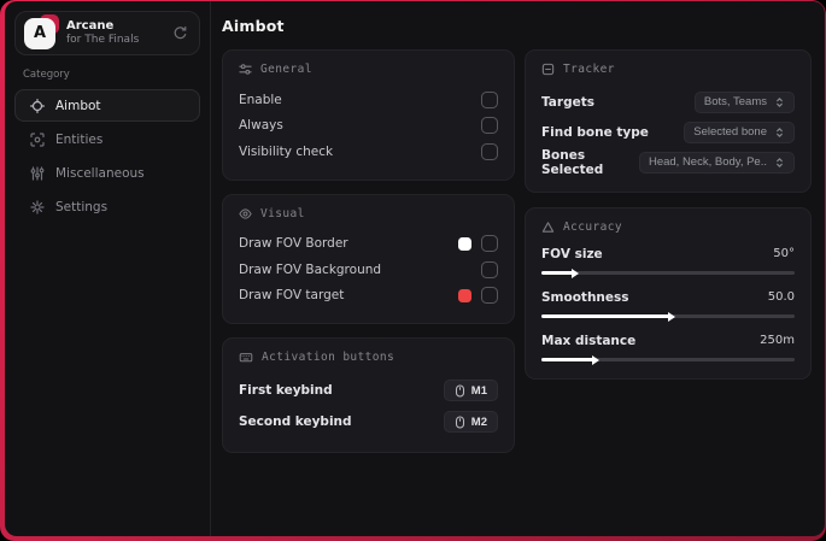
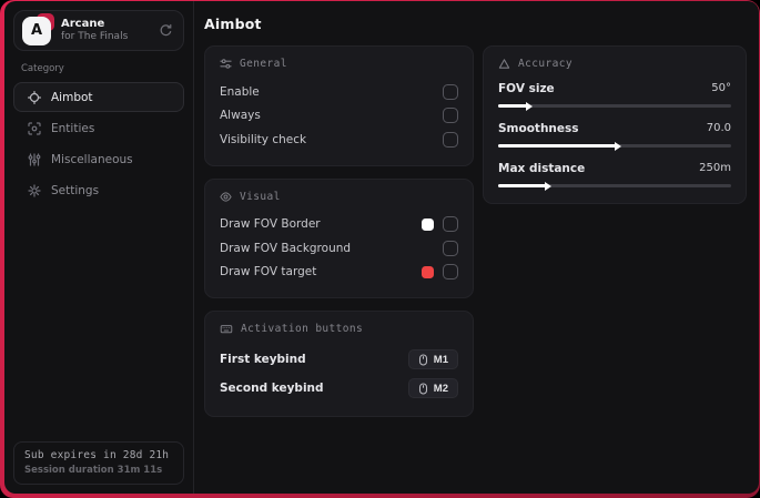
  A
  Arcane
  for The Finals
  Category
  Aimbot
  Entities
  Miscellaneous
  Settings
+ Sub expires in 28d 21h
+ Session duration 31m 11s
  Aimbot
  General
  Enable
  Always
  Visibility check
  Visual
  Draw FOV Border
  Draw FOV Background
  Draw FOV target
  Activation buttons
  First keybind
  M1
  Second keybind
  M2
- Tracker
- Targets
- Bots, Teams
- Find bone type
- Selected bone
- Bones Selected
- Head, Neck, Body, Pe..
  Accuracy
  FOV size
  50°
  Smoothness
- 50.0
+ 70.0
  Max distance
  250m
